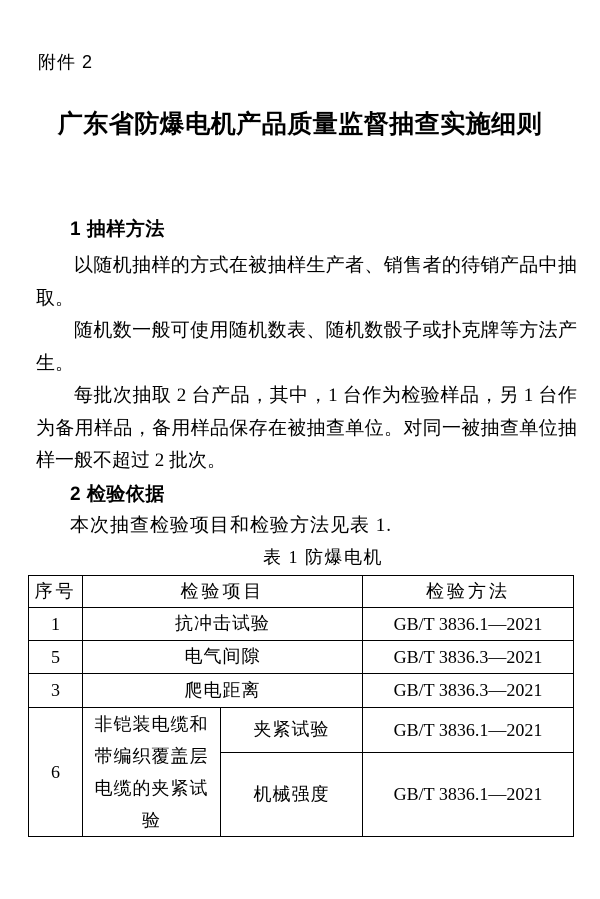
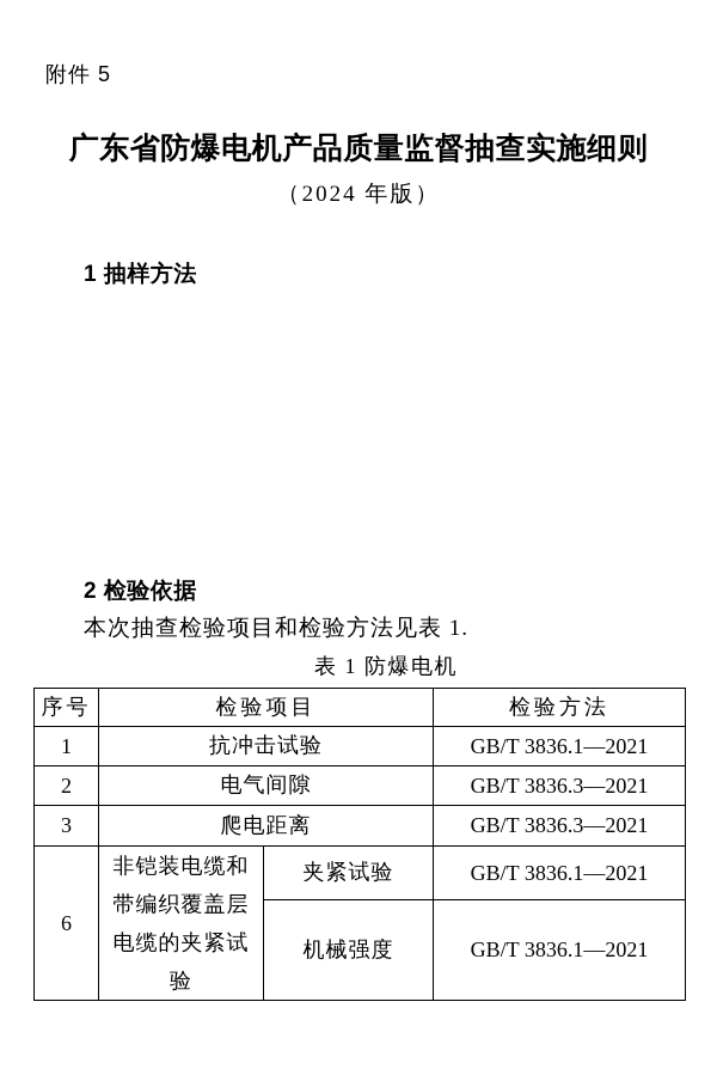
- 附件 2
+ 附件 5
  广东省防爆电机产品质量监督抽查实施细则
+ （2024 年版）
  1 抽样方法
- 以随机抽样的方式在被抽样生产者、销售者的待销产品中抽
- 取。
- 随机数一般可使用随机数表、随机数骰子或扑克牌等方法产
- 生。
- 每批次抽取 2 台产品，其中，1 台作为检验样品，另 1 台作
- 为备用样品，备用样品保存在被抽查单位。对同一被抽查单位抽
- 样一般不超过 2 批次。
  2 检验依据
  本次抽查检验项目和检验方法见表 1.
  表 1 防爆电机
  序号	检验项目	检验方法
  1	抗冲击试验	GB/T 3836.1—2021
- 5	电气间隙	GB/T 3836.3—2021
+ 2	电气间隙	GB/T 3836.3—2021
  3	爬电距离	GB/T 3836.3—2021
  6	非铠装电缆和带编织覆盖层电缆的夹紧试验	夹紧试验	GB/T 3836.1—2021
  机械强度	GB/T 3836.1—2021
